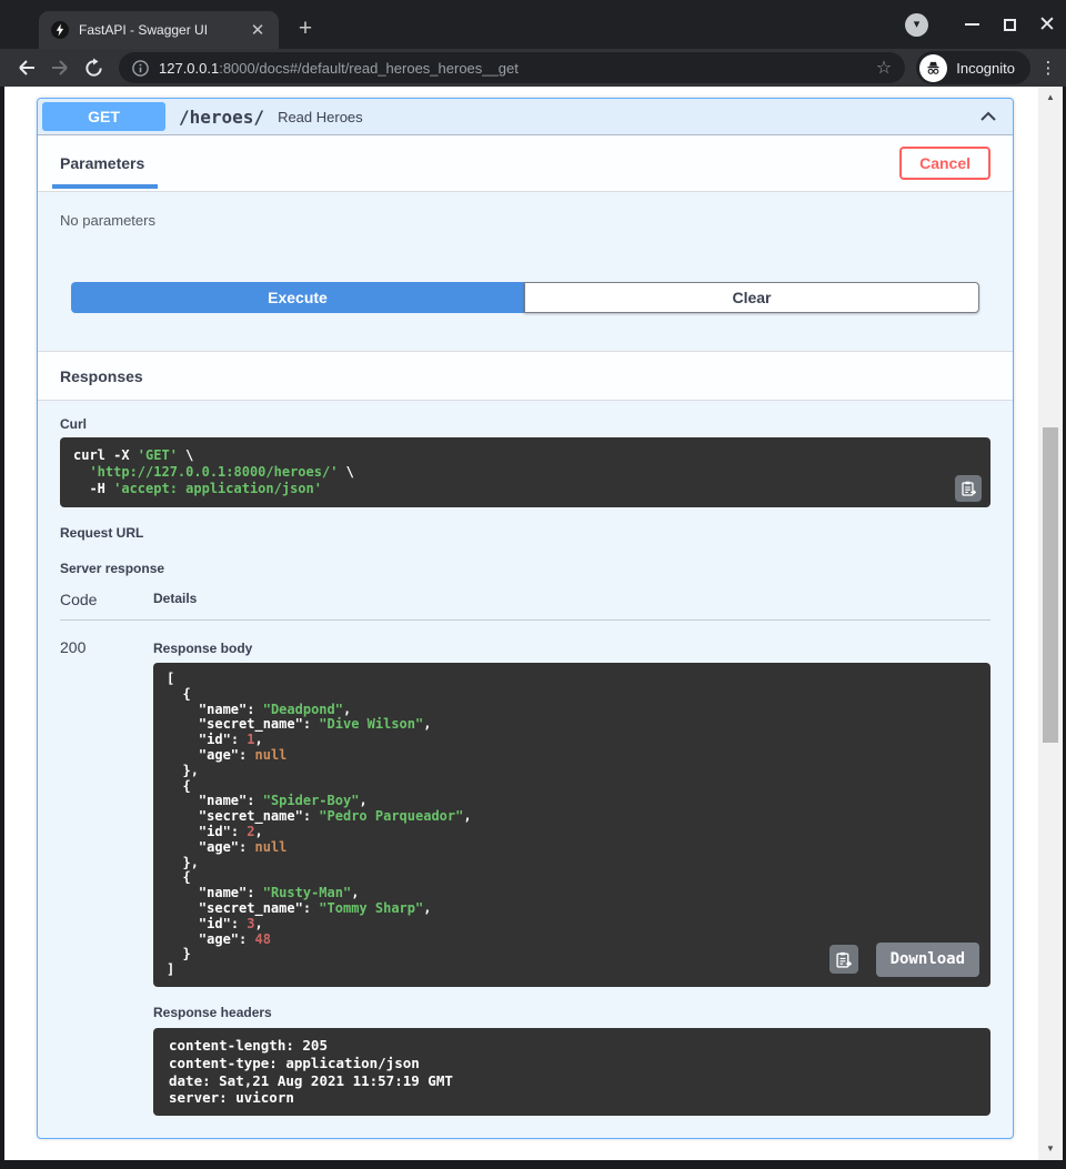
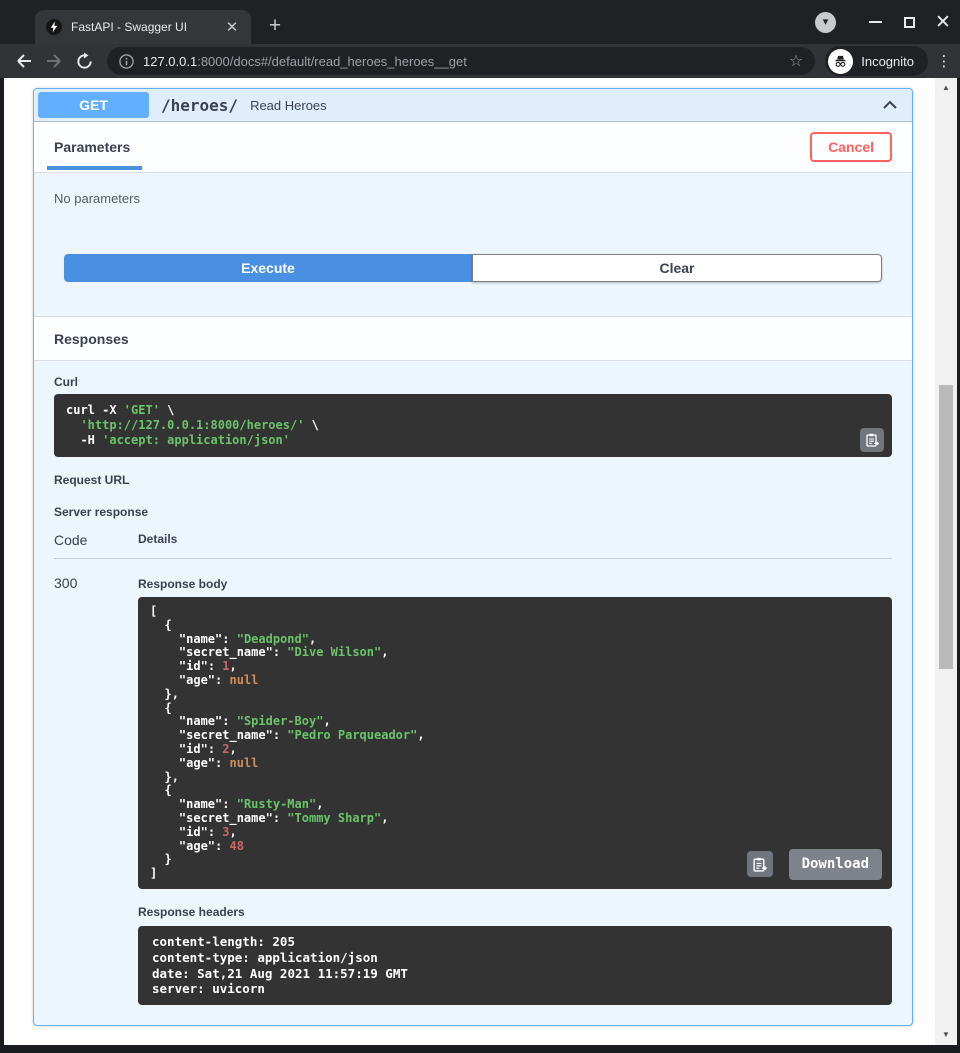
  FastAPI - Swagger UI
  ✕
  +
  ▾
  ✕
  127.0.0.1:8000/docs#/default/read_heroes_heroes__get
  ☆
  Incognito
  ⋮
  GET
  /heroes/
  Read Heroes
  Parameters
  Cancel
  No parameters
  Execute
  Clear
  Responses
  Curl
  curl -X 'GET' \
  'http://127.0.0.1:8000/heroes/' \
  -H 'accept: application/json'
  Request URL
  Server response
  Code
  Details
- 200
+ 300
  Response body
  [ { "name": "Deadpond", "secret_name": "Dive Wilson", "id": 1, "age": null }, { "name": "Spider-Boy", "secret_name": "Pedro Parqueador", "id": 2, "age": null }, { "name": "Rusty-Man", "secret_name": "Tommy Sharp", "id": 3, "age": 48 } ]
  Download
  Response headers
  content-length: 205
  content-type: application/json
  date: Sat,21 Aug 2021 11:57:19 GMT
  server: uvicorn
  ▲
  ▼
